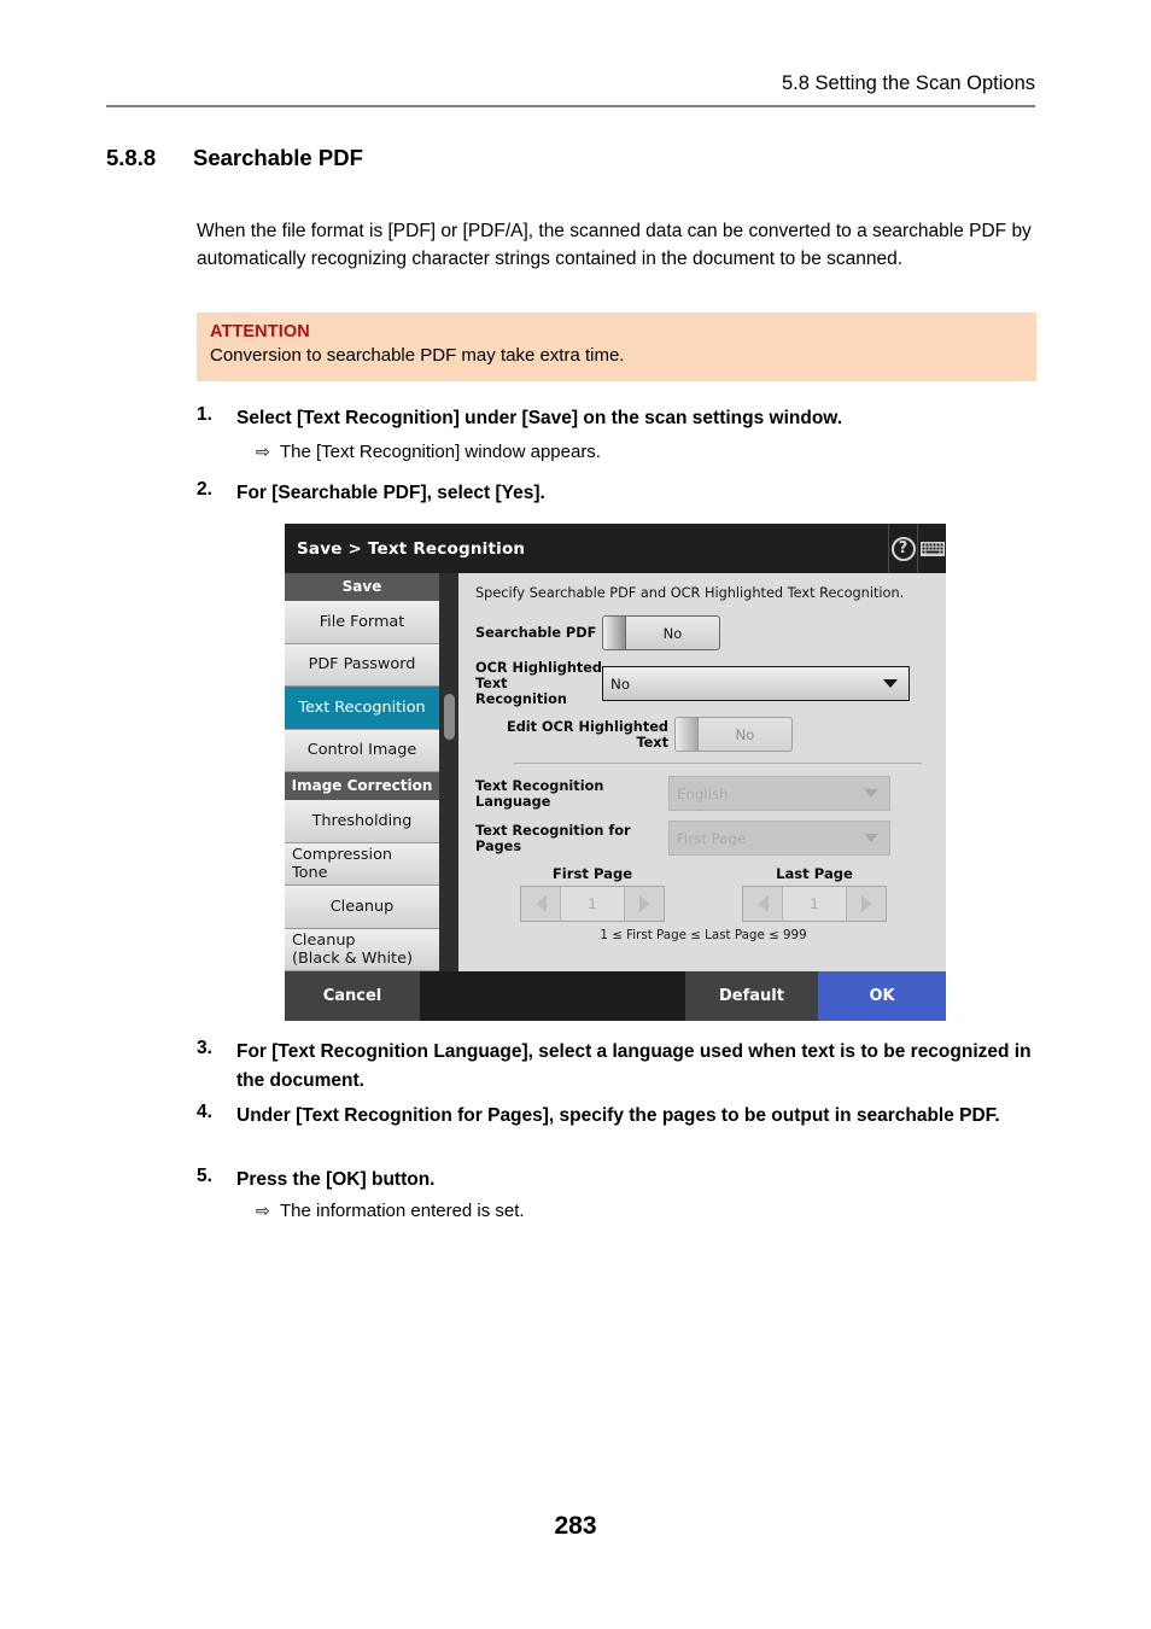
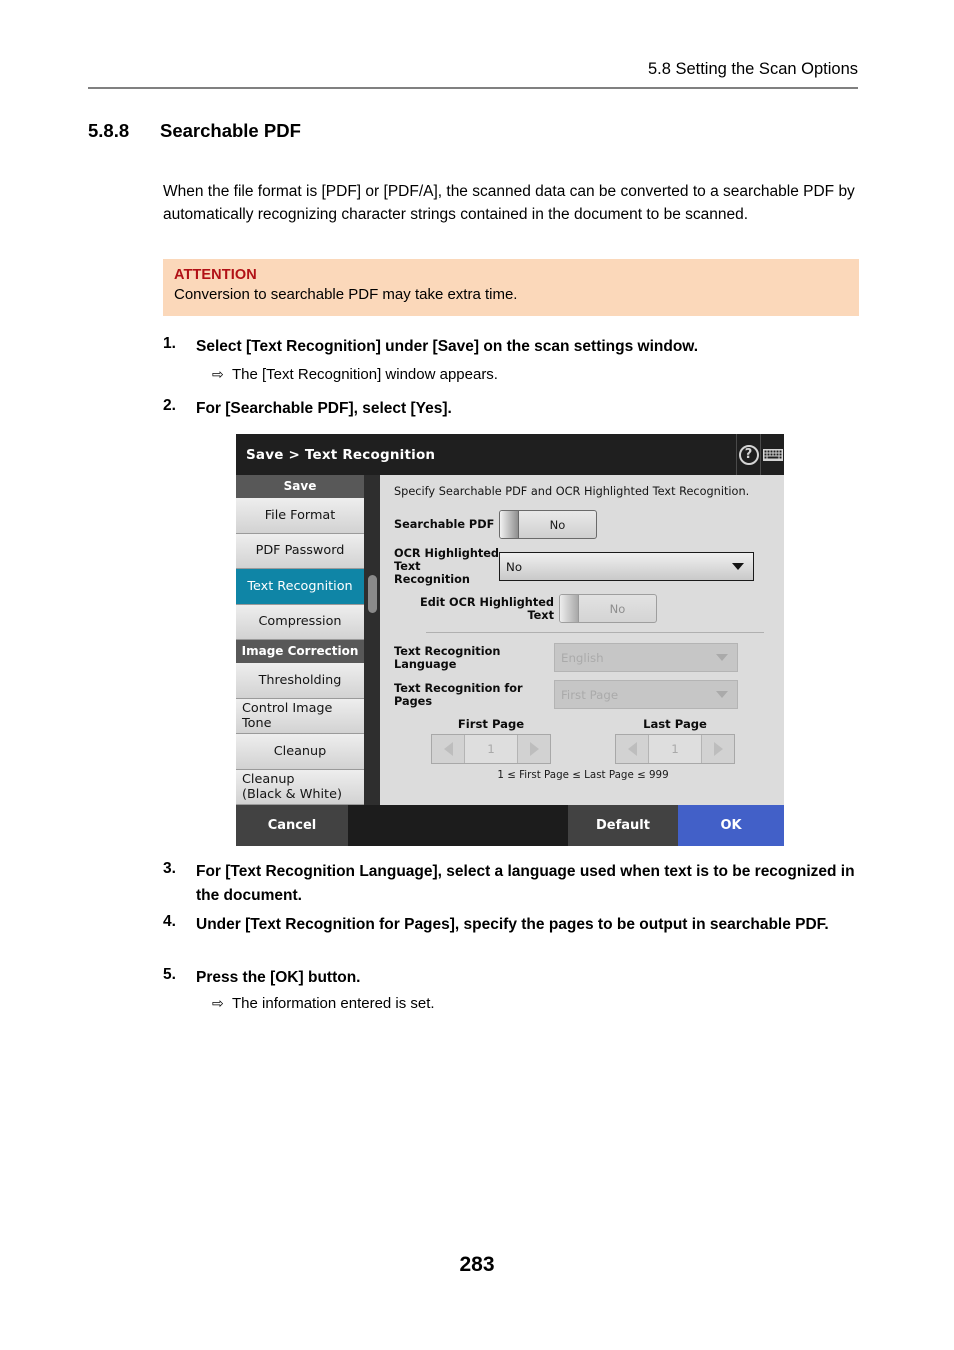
  5.8 Setting the Scan Options
  5.8.8
  Searchable PDF
  When the file format is [PDF] or [PDF/A], the scanned data can be converted to a searchable PDF by automatically recognizing character strings contained in the document to be scanned.
  ATTENTION
  Conversion to searchable PDF may take extra time.
  1.
  Select [Text Recognition] under [Save] on the scan settings window.
  ⇨
  The [Text Recognition] window appears.
  2.
  For [Searchable PDF], select [Yes].
  Save > Text Recognition
  ?
  Save
  File Format
  PDF Password
  Text Recognition
- Control Image
+ Compression
  Image Correction
  Thresholding
- Compression
+ Control Image
  Tone
  Cleanup
  Cleanup
  (Black & White)
  Specify Searchable PDF and OCR Highlighted Text Recognition.
  Searchable PDF
  No
  OCR Highlighted
  Text Recognition
  No
  Edit OCR Highlighted Text
  No
  Text Recognition Language
  English
  Text Recognition for Pages
  First Page
  First Page
  1
  Last Page
  1
  1 ≤ First Page ≤ Last Page ≤ 999
  Cancel
  Default
  OK
  3.
  For [Text Recognition Language], select a language used when text is to be recognized in the document.
  4.
  Under [Text Recognition for Pages], specify the pages to be output in searchable PDF.
  5.
  Press the [OK] button.
  ⇨
  The information entered is set.
  283
